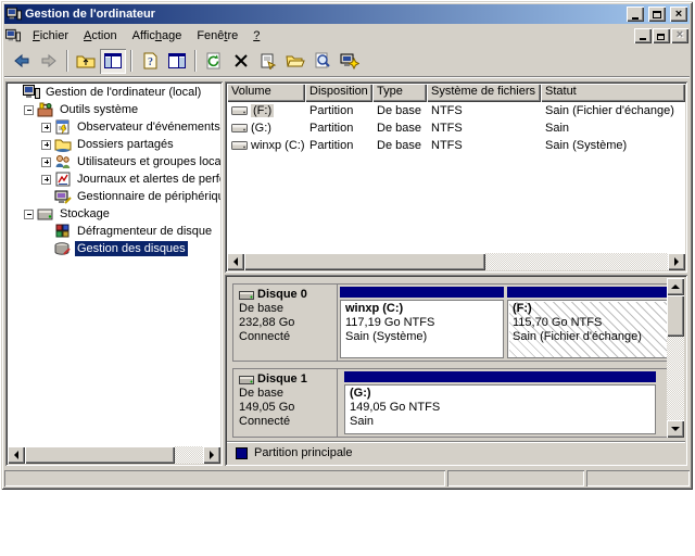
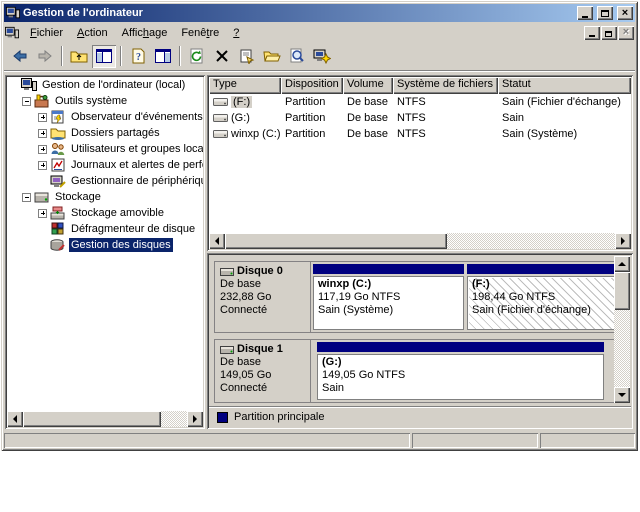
  Gestion de l'ordinateur
  ×
  Fichier
  Action
  Affichage
  Fenêtre
  ?
  ×
  ?
  Gestion de l'ordinateur (local)
  Outils système
  Observateur d'événements
  Dossiers partagés
  Utilisateurs et groupes loca
  Journaux et alertes de perf
  Gestionnaire de périphériq
  Stockage
+ Stockage amovible
  Défragmenteur de disque
  Gestion des disques
- Volume
+ Type
  Disposition
- Type
+ Volume
  Système de fichiers
  Statut
  (F:)
  Partition
  De base
  NTFS
  Sain (Fichier d'échange)
  (G:)
  Partition
  De base
  NTFS
  Sain
  winxp (C:)
  Partition
  De base
  NTFS
  Sain (Système)
  Disque 0
  De base
  232,88 Go
  Connecté
  winxp (C:)
  117,19 Go NTFS
  Sain (Système)
  (F:)
- 115,70 Go NTFS
+ 198,44 Go NTFS
  Sain (Fichier d'échange)
  Disque 1
  De base
  149,05 Go
  Connecté
  (G:)
  149,05 Go NTFS
  Sain
  Partition principale
